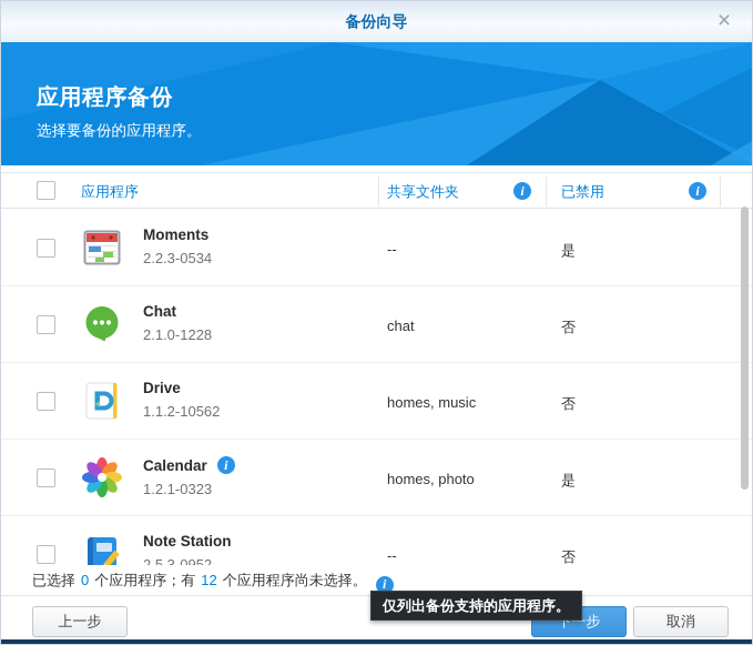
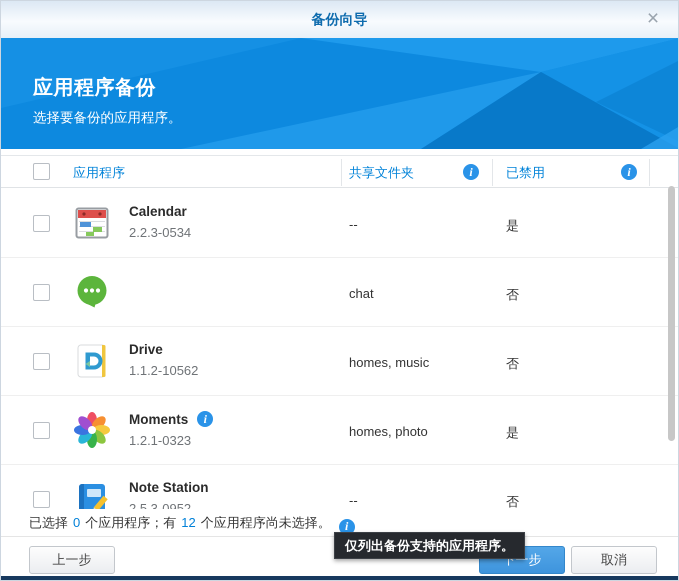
  备份向导
  ×
  应用程序备份
  选择要备份的应用程序。
  应用程序
  共享文件夹
  i
  已禁用
  i
- Moments
+ Calendar
  2.2.3-0534
  --
  是
- Chat
- 2.1.0-1228
  chat
  否
  Drive
  1.1.2-10562
  homes, music
  否
- Calendar
+ Moments
  i
  1.2.1-0323
  homes, photo
  是
  Note Station
  --
  否
  已选择 0 个应用程序；有 12 个应用程序尚未选择。 i
  上一步
  下一步
  取消
  仅列出备份支持的应用程序。
